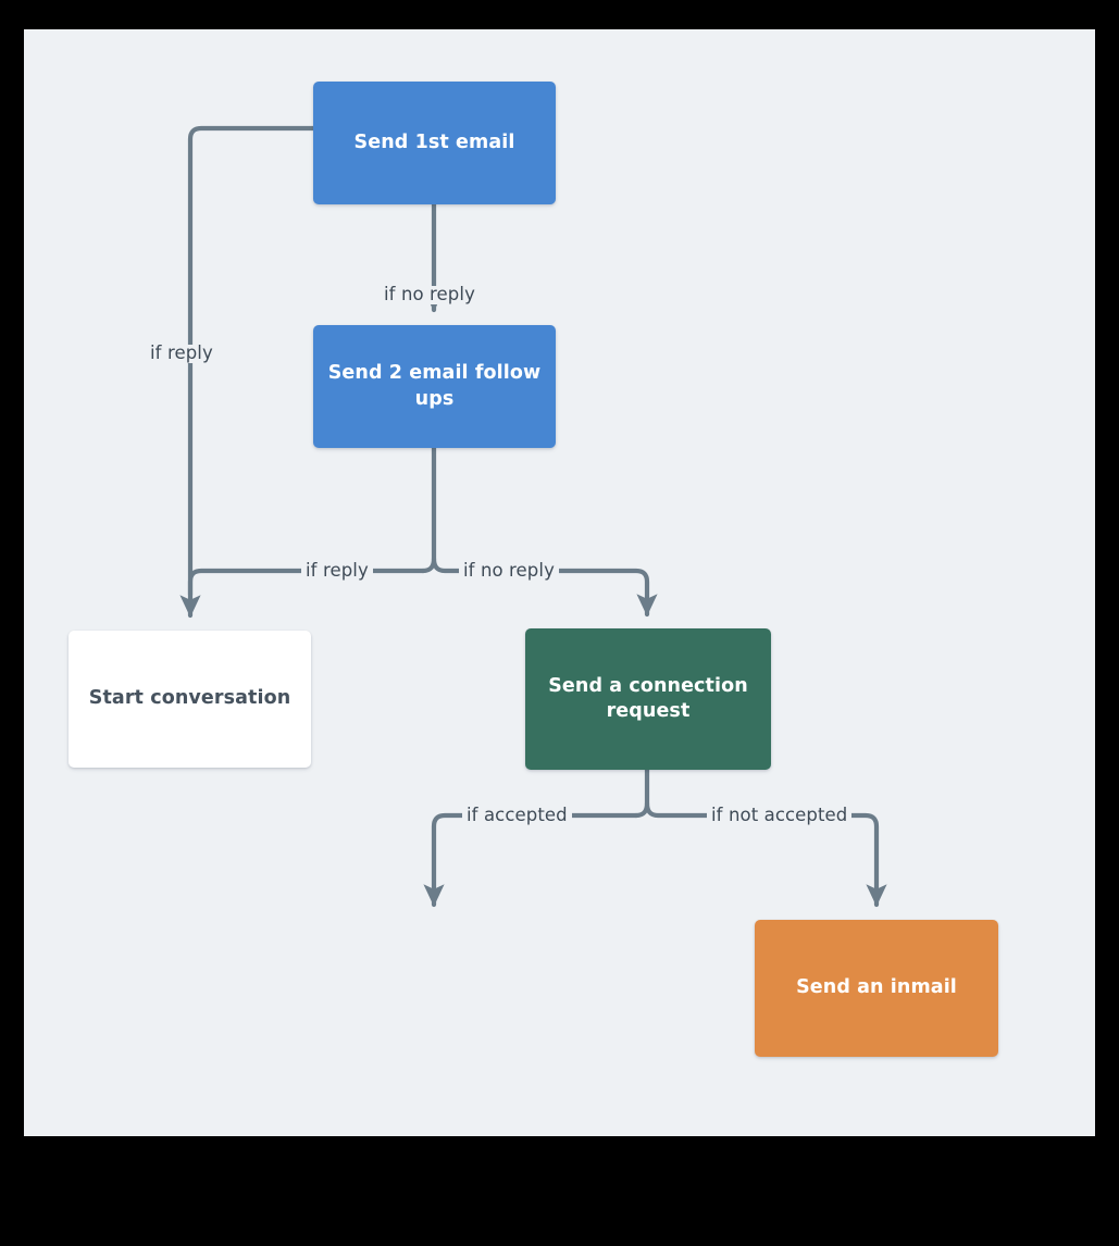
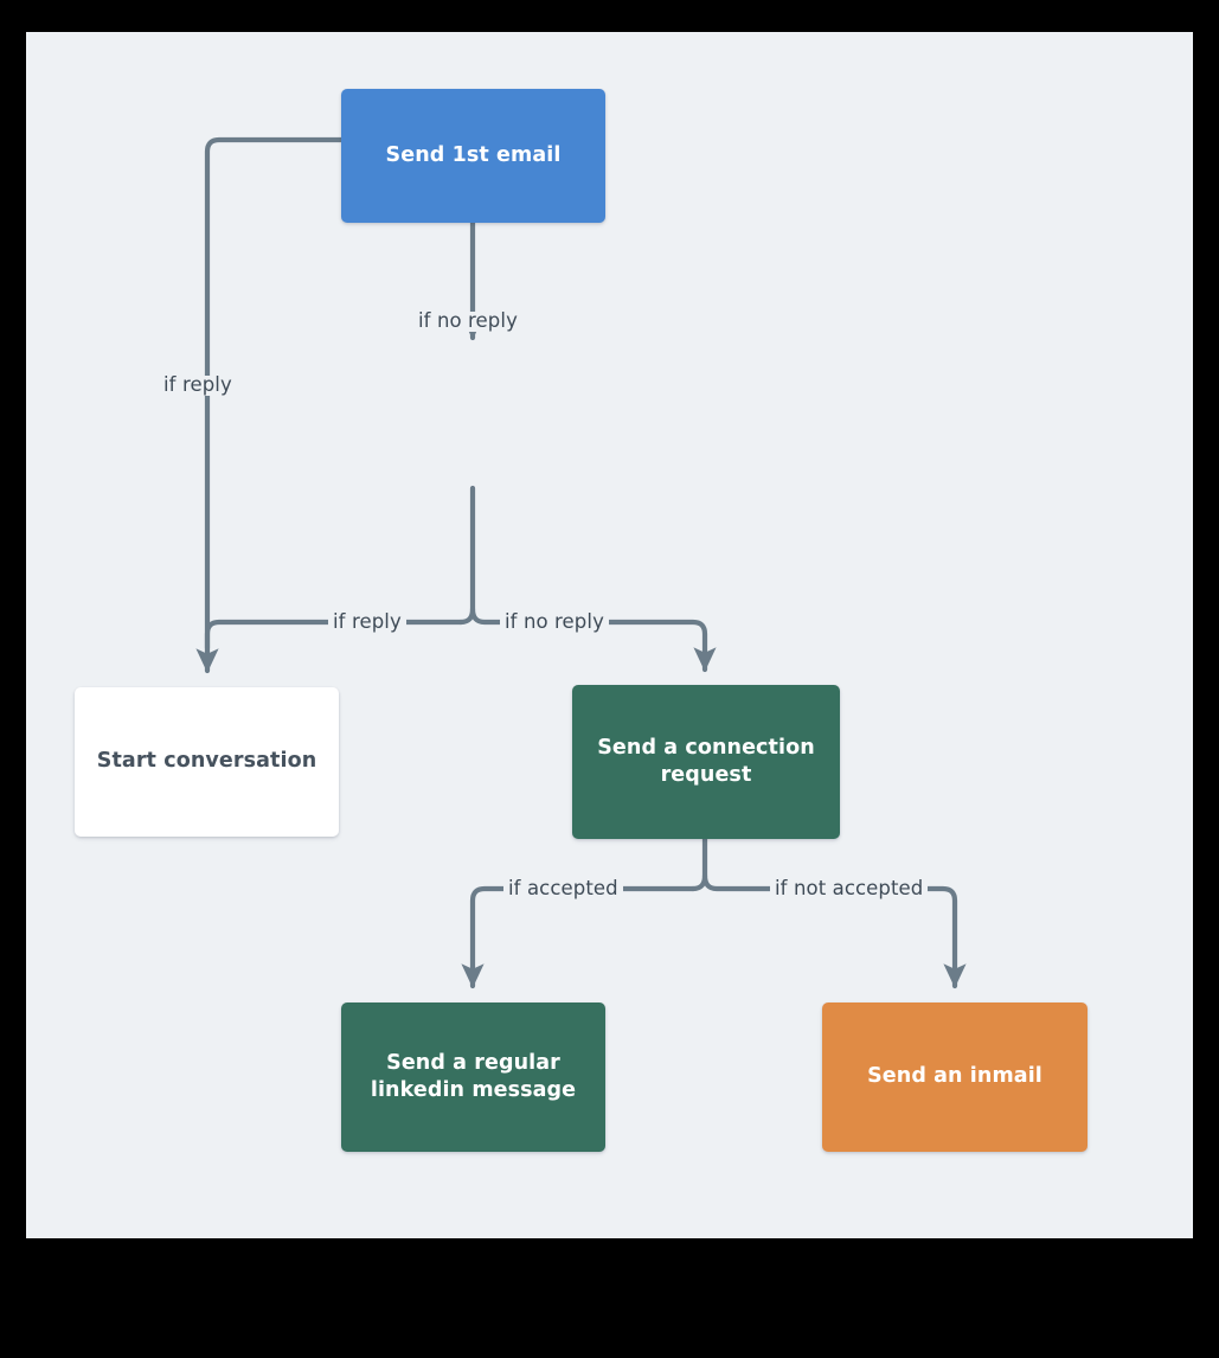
  Send 1st email
- Send 2 email follow ups
  Start conversation
  Send a connection request
+ Send a regular linkedin message
  Send an inmail
  if reply
  if no reply
  if reply
  if no reply
  if accepted
  if not accepted
